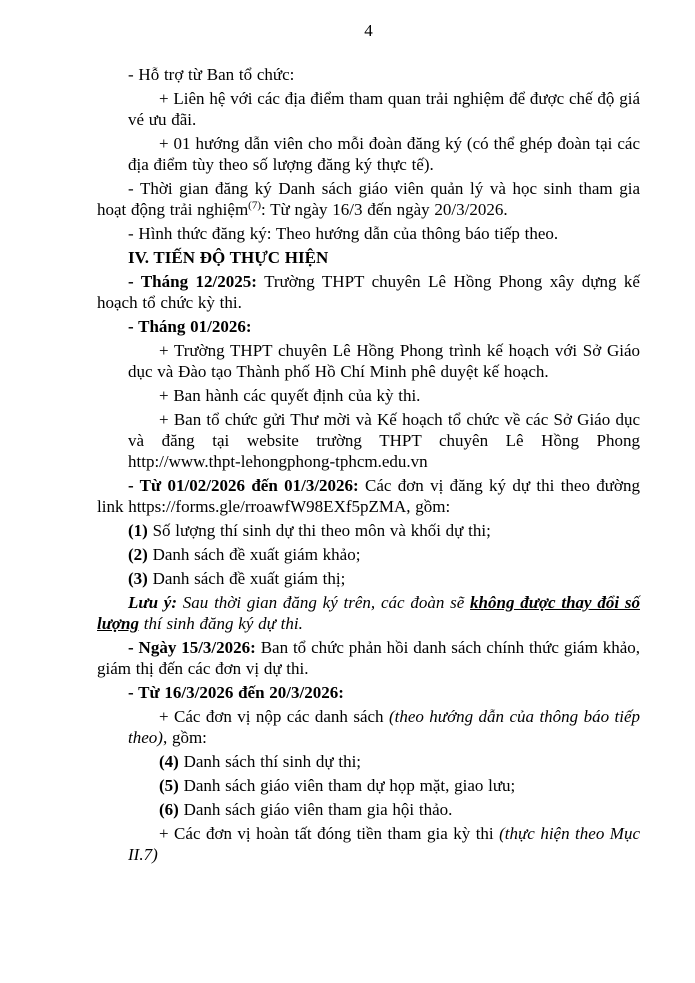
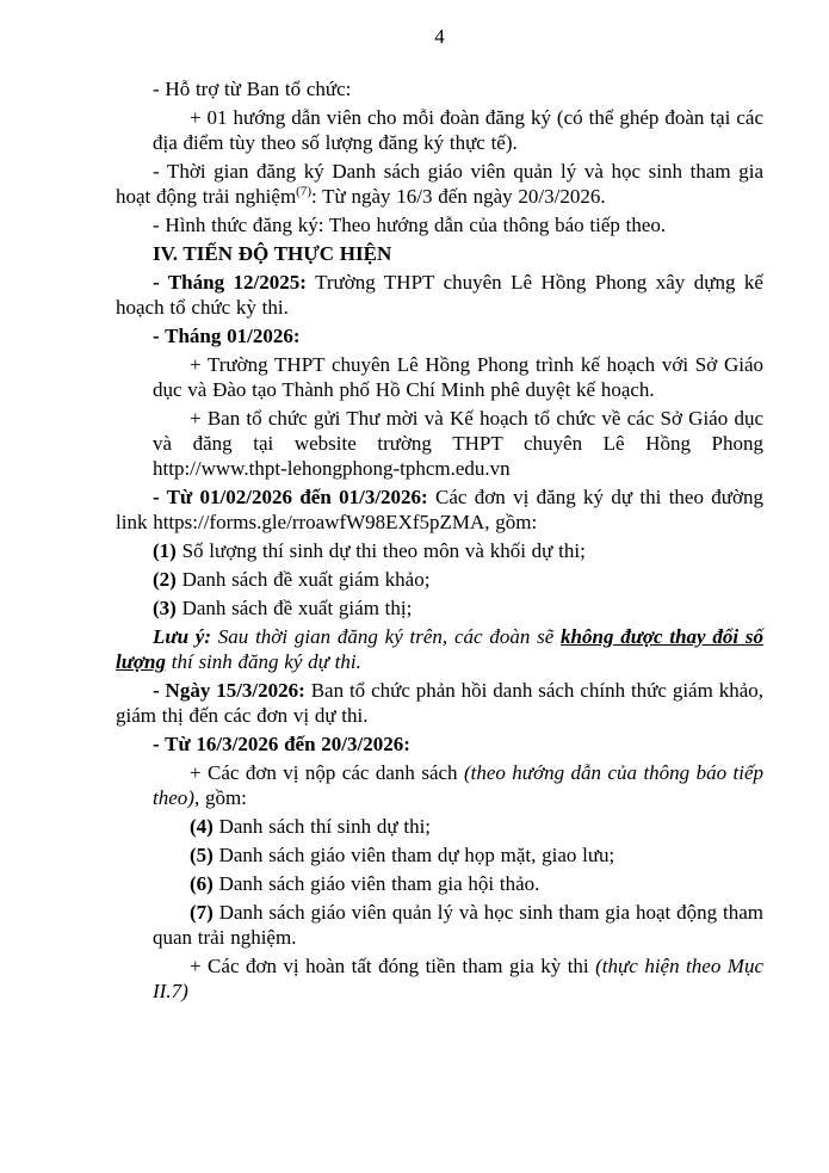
  4
  - Hỗ trợ từ Ban tổ chức:
- + Liên hệ với các địa điểm tham quan trải nghiệm để được chế độ giá vé ưu đãi.
  + 01 hướng dẫn viên cho mỗi đoàn đăng ký (có thể ghép đoàn tại các địa điểm tùy theo số lượng đăng ký thực tế).
  - Thời gian đăng ký Danh sách giáo viên quản lý và học sinh tham gia hoạt động trải nghiệm(7): Từ ngày 16/3 đến ngày 20/3/2026.
  - Hình thức đăng ký: Theo hướng dẫn của thông báo tiếp theo.
  IV. TIẾN ĐỘ THỰC HIỆN
  - Tháng 12/2025: Trường THPT chuyên Lê Hồng Phong xây dựng kế hoạch tổ chức kỳ thi.
  - Tháng 01/2026:
  + Trường THPT chuyên Lê Hồng Phong trình kế hoạch với Sở Giáo dục và Đào tạo Thành phố Hồ Chí Minh phê duyệt kế hoạch.
- + Ban hành các quyết định của kỳ thi.
  + Ban tổ chức gửi Thư mời và Kế hoạch tổ chức về các Sở Giáo dục và đăng tại website trường THPT chuyên Lê Hồng Phong http://www.thpt-lehongphong-tphcm.edu.vn
  - Từ 01/02/2026 đến 01/3/2026: Các đơn vị đăng ký dự thi theo đường link https://forms.gle/rroawfW98EXf5pZMA, gồm:
  (1) Số lượng thí sinh dự thi theo môn và khối dự thi;
  (2) Danh sách đề xuất giám khảo;
  (3) Danh sách đề xuất giám thị;
  Lưu ý: Sau thời gian đăng ký trên, các đoàn sẽ không được thay đổi số lượng thí sinh đăng ký dự thi.
  - Ngày 15/3/2026: Ban tổ chức phản hồi danh sách chính thức giám khảo, giám thị đến các đơn vị dự thi.
  - Từ 16/3/2026 đến 20/3/2026:
  + Các đơn vị nộp các danh sách (theo hướng dẫn của thông báo tiếp theo), gồm:
  (4) Danh sách thí sinh dự thi;
  (5) Danh sách giáo viên tham dự họp mặt, giao lưu;
  (6) Danh sách giáo viên tham gia hội thảo.
+ (7) Danh sách giáo viên quản lý và học sinh tham gia hoạt động tham quan trải nghiệm.
  + Các đơn vị hoàn tất đóng tiền tham gia kỳ thi (thực hiện theo Mục II.7)
